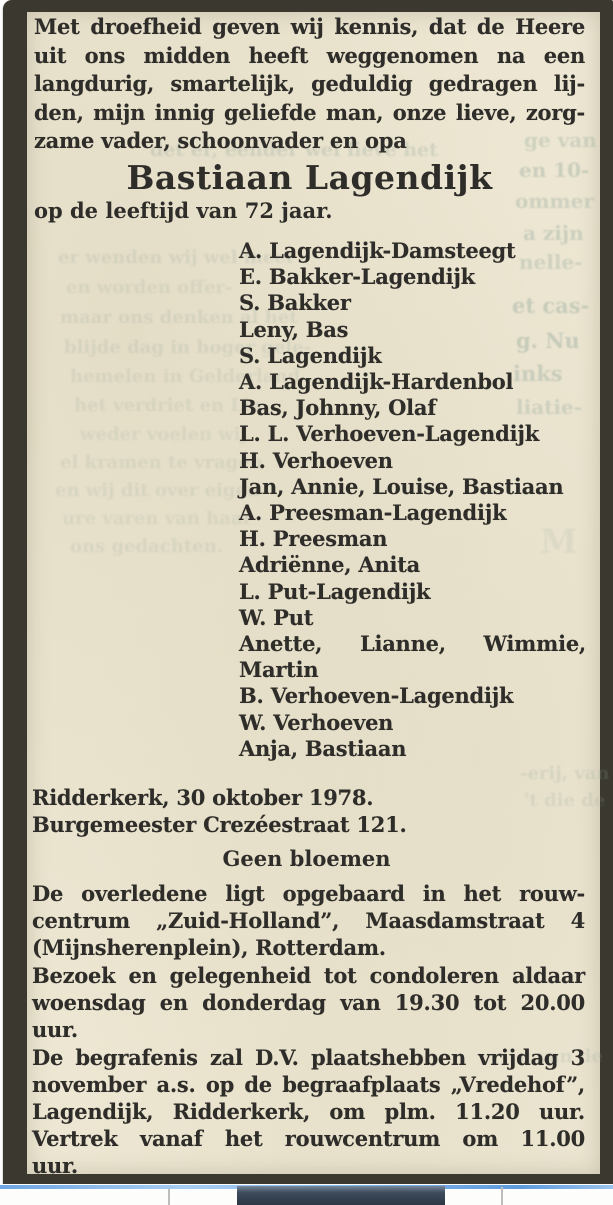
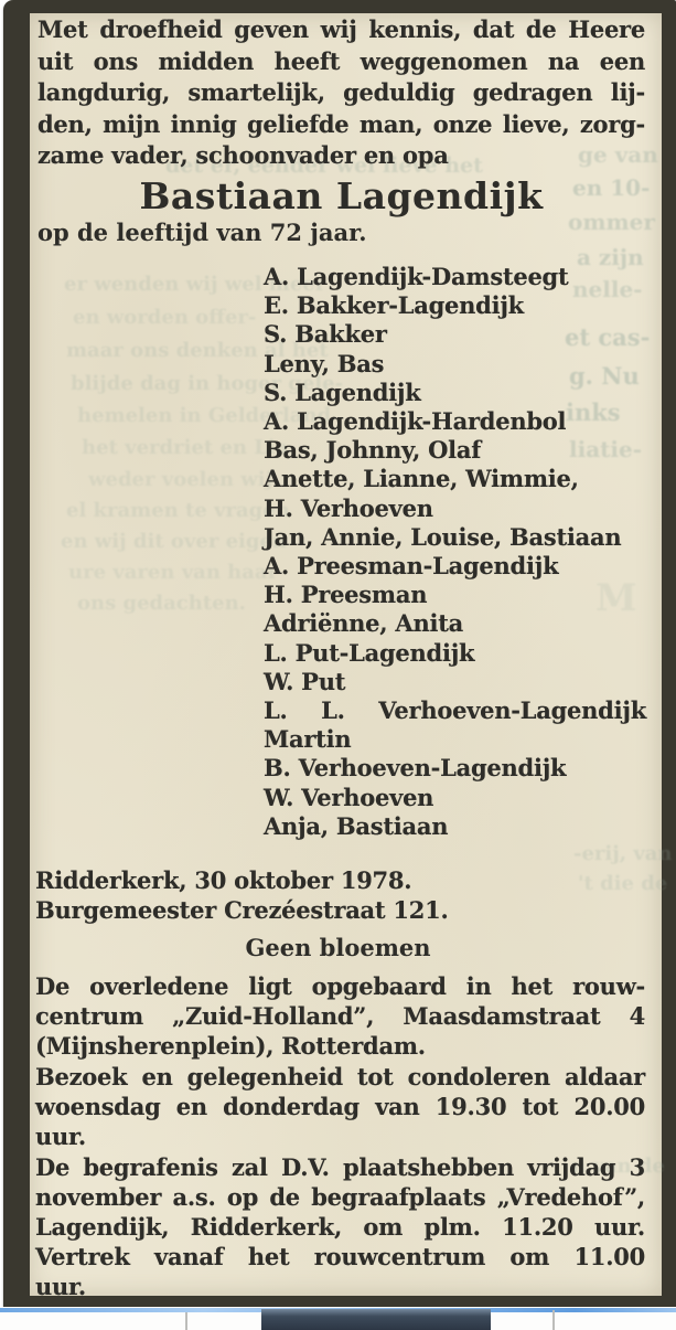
  det er, eender wel lieve het
  ge van
  en 10-
  ommer
  a zijn
  nelle-
  et cas-
  g. Nu
  inks
  liatie-
  -erij, van
  't die de
  n van de
  er wenden wij wel meer
  maar ons denken al het
  blijde dag in hoger gele-
  hemelen in Gelderland
  het verdriet en Lia
  weder voelen wij
  el kramen te vragen
  en wij dit over eigen
  ure varen van haar
  Met droefheid geven wij kennis, dat de Heere
  uit ons midden heeft weggenomen na een
  langdurig, smartelijk, geduldig gedragen lij-
  den, mijn innig geliefde man, onze lieve, zorg-
  zame vader, schoonvader en opa
  Bastiaan Lagendijk
  op de leeftijd van 72 jaar.
  A. Lagendijk-Damsteegt
  E. Bakker-Lagendijk
  S. Bakker
  Leny, Bas
  S. Lagendijk
  A. Lagendijk-Hardenbol
  Bas, Johnny, Olaf
- L. L. Verhoeven-Lagendijk
+ Anette, Lianne, Wimmie,
  H. Verhoeven
  Jan, Annie, Louise, Bastiaan
  A. Preesman-Lagendijk
  H. Preesman
  Adriënne, Anita
  L. Put-Lagendijk
  W. Put
- Anette, Lianne, Wimmie,
+ L. L. Verhoeven-Lagendijk
  Martin
  B. Verhoeven-Lagendijk
  W. Verhoeven
  Anja, Bastiaan
  Ridderkerk, 30 oktober 1978.
  Burgemeester Crezéestraat 121.
  Geen bloemen
  De overledene ligt opgebaard in het rouw-
  centrum „Zuid-Holland”, Maasdamstraat 4
  (Mijnsherenplein), Rotterdam.
  Bezoek en gelegenheid tot condoleren aldaar
  woensdag en donderdag van 19.30 tot 20.00
  uur.
  De begrafenis zal D.V. plaatshebben vrijdag 3
  november a.s. op de begraafplaats „Vredehof”,
  Lagendijk, Ridderkerk, om plm. 11.20 uur.
  Vertrek vanaf het rouwcentrum om 11.00
  uur.
